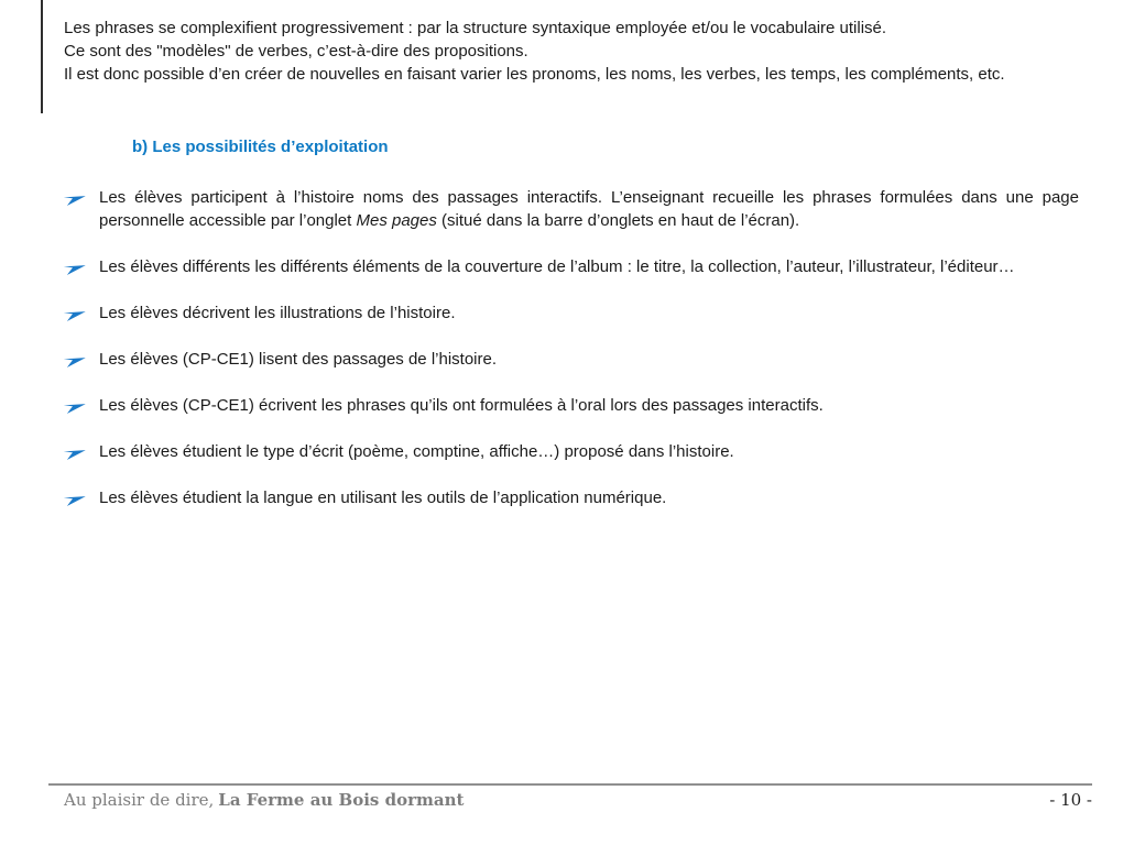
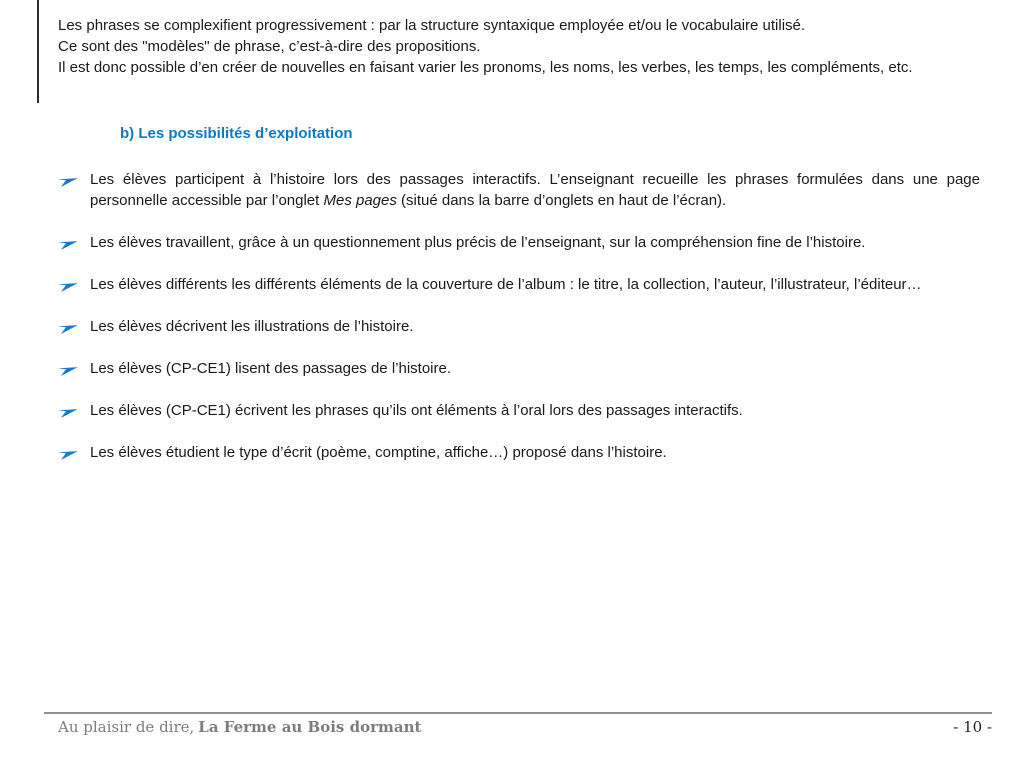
  Les phrases se complexifient progressivement : par la structure syntaxique employée et/ou le vocabulaire utilisé.
- Ce sont des "modèles" de verbes, c’est-à-dire des propositions.
+ Ce sont des "modèles" de phrase, c’est-à-dire des propositions.
  Il est donc possible d’en créer de nouvelles en faisant varier les pronoms, les noms, les verbes, les temps, les compléments, etc.
  b) Les possibilités d’exploitation
- Les élèves participent à l’histoire noms des passages interactifs. L’enseignant recueille les phrases formulées dans une page personnelle accessible par l’onglet Mes pages (situé dans la barre d’onglets en haut de l’écran).
+ Les élèves participent à l’histoire lors des passages interactifs. L’enseignant recueille les phrases formulées dans une page personnelle accessible par l’onglet Mes pages (situé dans la barre d’onglets en haut de l’écran).
+ Les élèves travaillent, grâce à un questionnement plus précis de l’enseignant, sur la compréhension fine de l’histoire.
  Les élèves différents les différents éléments de la couverture de l’album : le titre, la collection, l’auteur, l’illustrateur, l’éditeur…
  Les élèves décrivent les illustrations de l’histoire.
  Les élèves (CP-CE1) lisent des passages de l’histoire.
- Les élèves (CP-CE1) écrivent les phrases qu’ils ont formulées à l’oral lors des passages interactifs.
+ Les élèves (CP-CE1) écrivent les phrases qu’ils ont éléments à l’oral lors des passages interactifs.
  Les élèves étudient le type d’écrit (poème, comptine, affiche…) proposé dans l’histoire.
- Les élèves étudient la langue en utilisant les outils de l’application numérique.
  Au plaisir de dire, La Ferme au Bois dormant
  - 10 -
